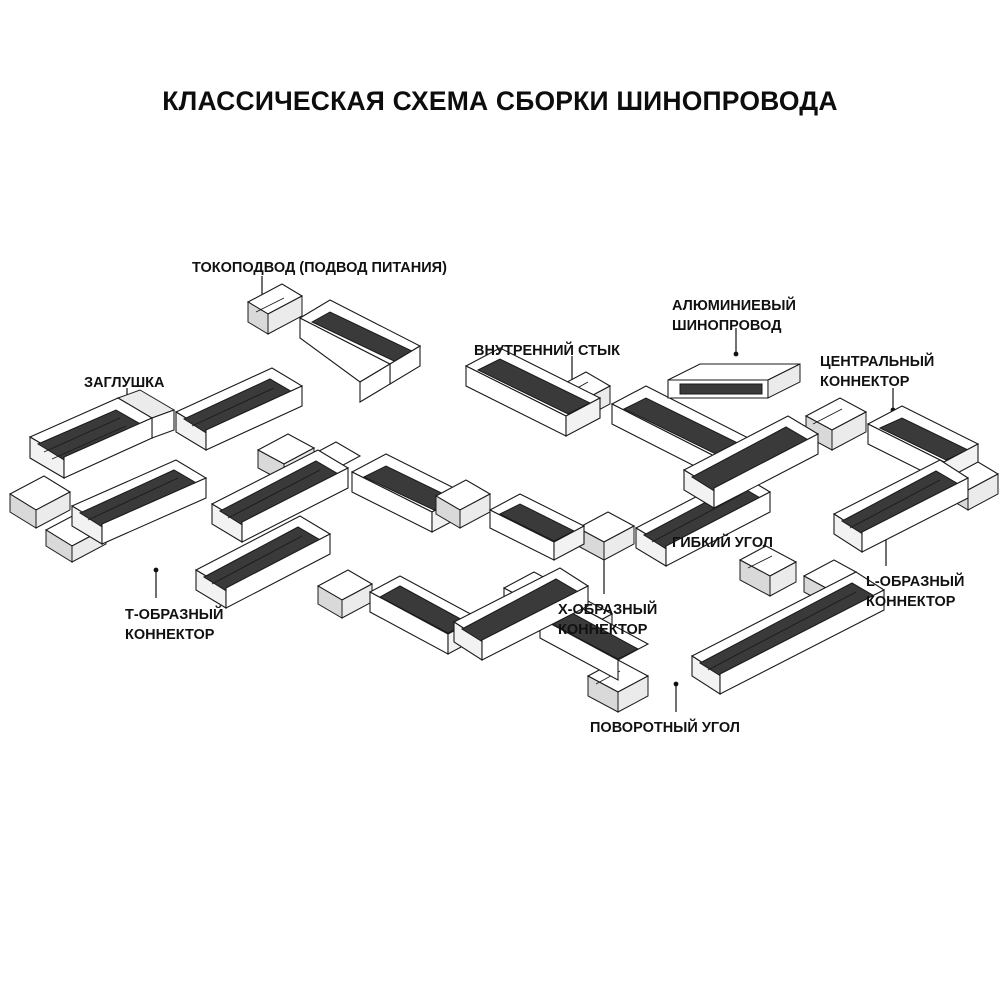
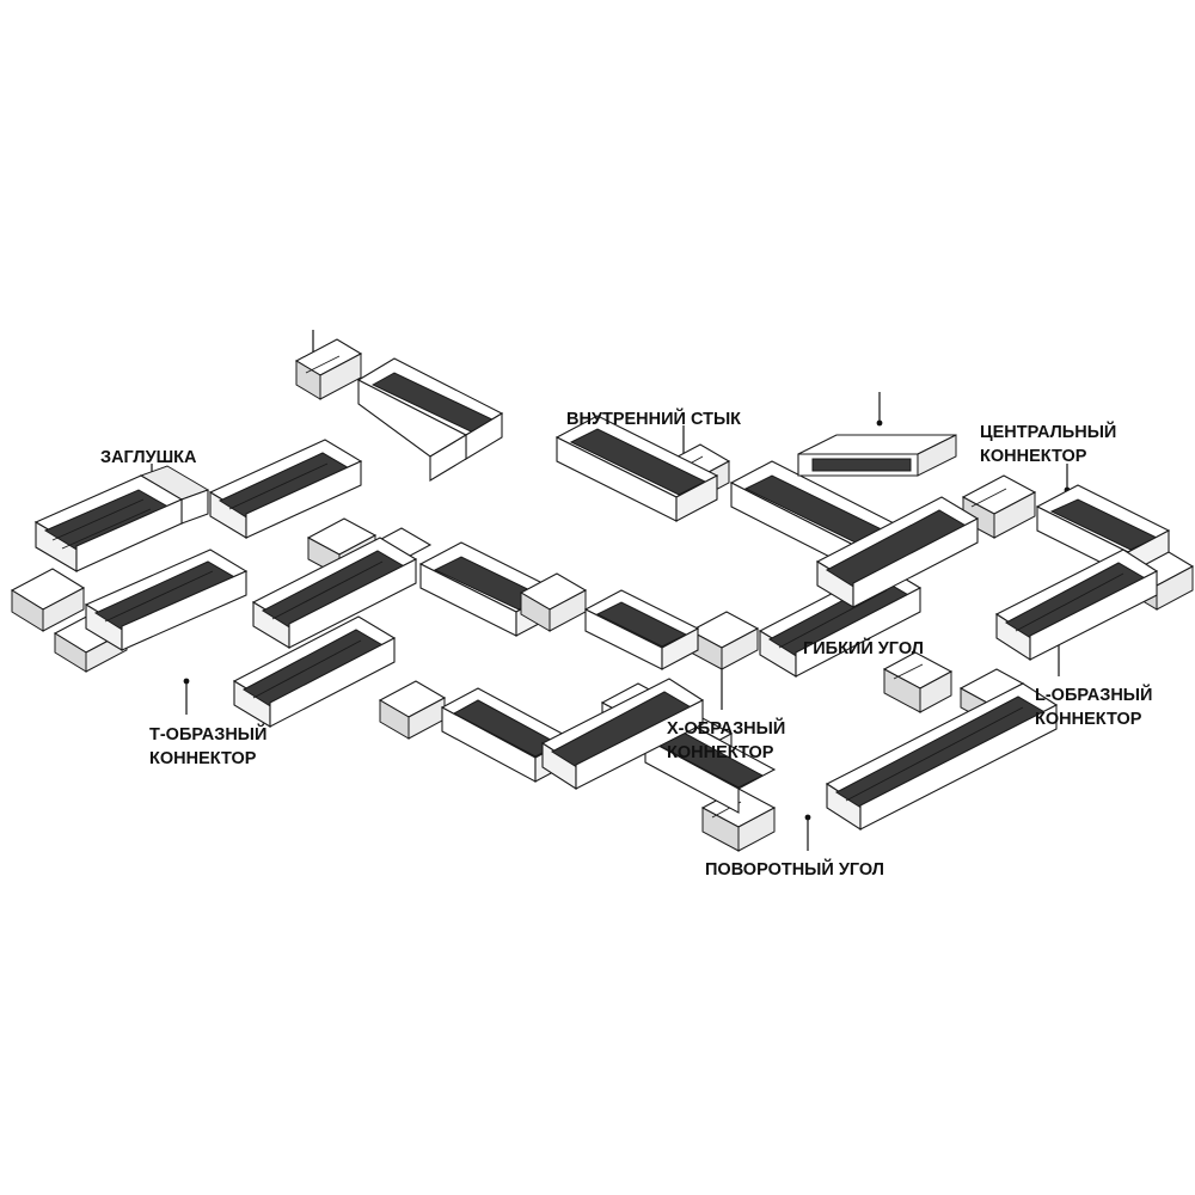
- КЛАССИЧЕСКАЯ СХЕМА СБОРКИ ШИНОПРОВОДА
- ТОКОПОДВОД (ПОДВОД ПИТАНИЯ)
- АЛЮМИНИЕВЫЙ
- ШИНОПРОВОД
  ВНУТРЕННИЙ СТЫК
  ЦЕНТРАЛЬНЫЙ
  КОННЕКТОР
  ЗАГЛУШКА
  ГИБКИЙ УГОЛ
  L-ОБРАЗНЫЙ
  КОННЕКТОР
  Т-ОБРАЗНЫЙ
  КОННЕКТОР
  Х-ОБРАЗНЫЙ
  КОННЕКТОР
  ПОВОРОТНЫЙ УГОЛ
